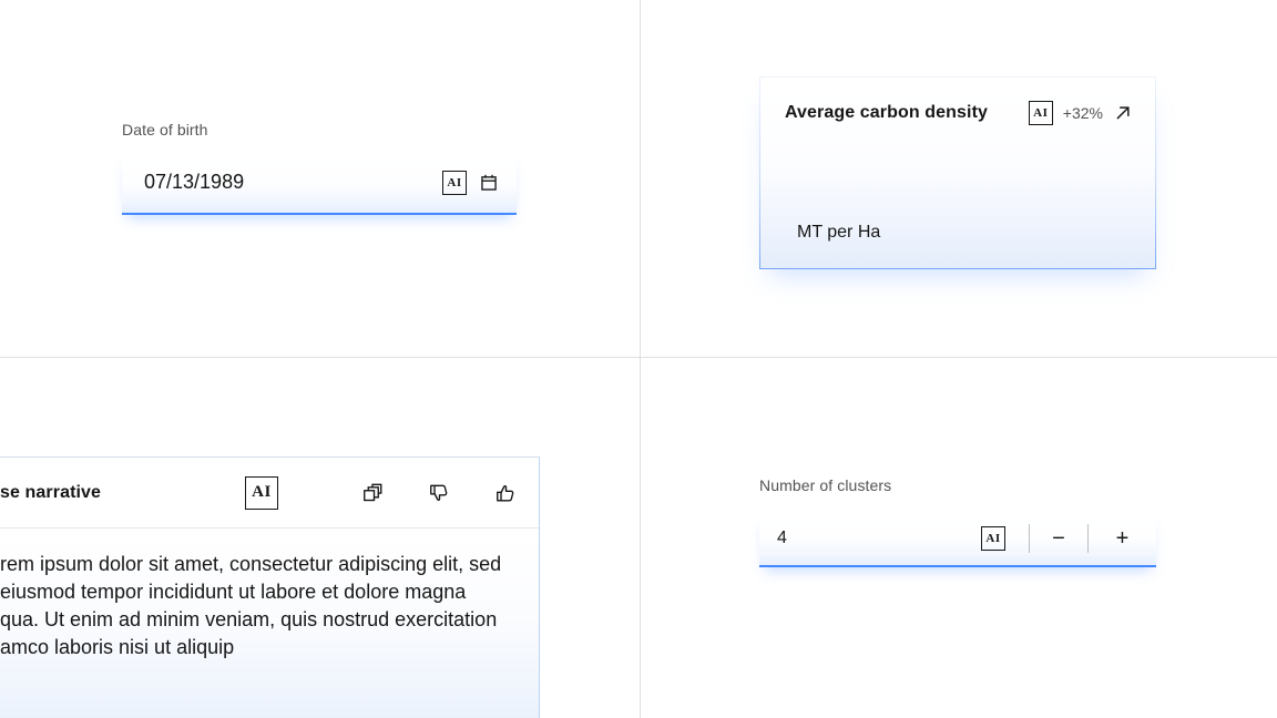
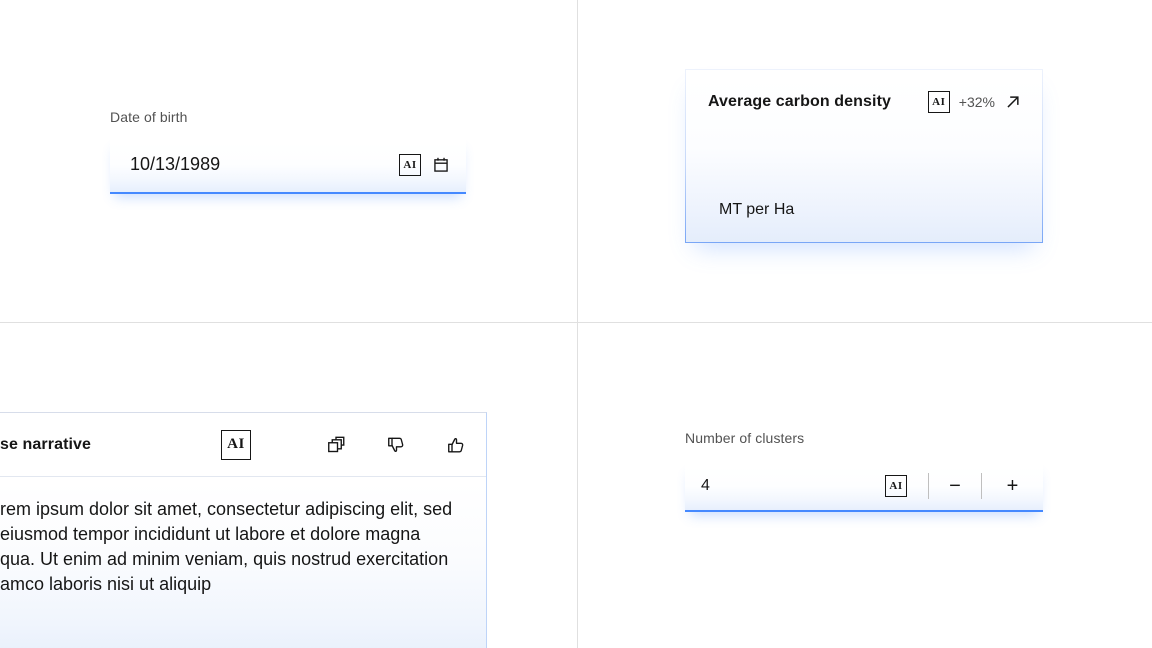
  Date of birth
- 07/13/1989
+ 10/13/1989
  AI
  Average carbon density
  AI
  +32%
  MT per Ha
  se narrative
  AI
  rem ipsum dolor sit amet, consectetur adipiscing elit, sed
  eiusmod tempor incididunt ut labore et dolore magna
  qua. Ut enim ad minim veniam, quis nostrud exercitation
  amco laboris nisi ut aliquip
  Number of clusters
  4
  AI
  −
  +
